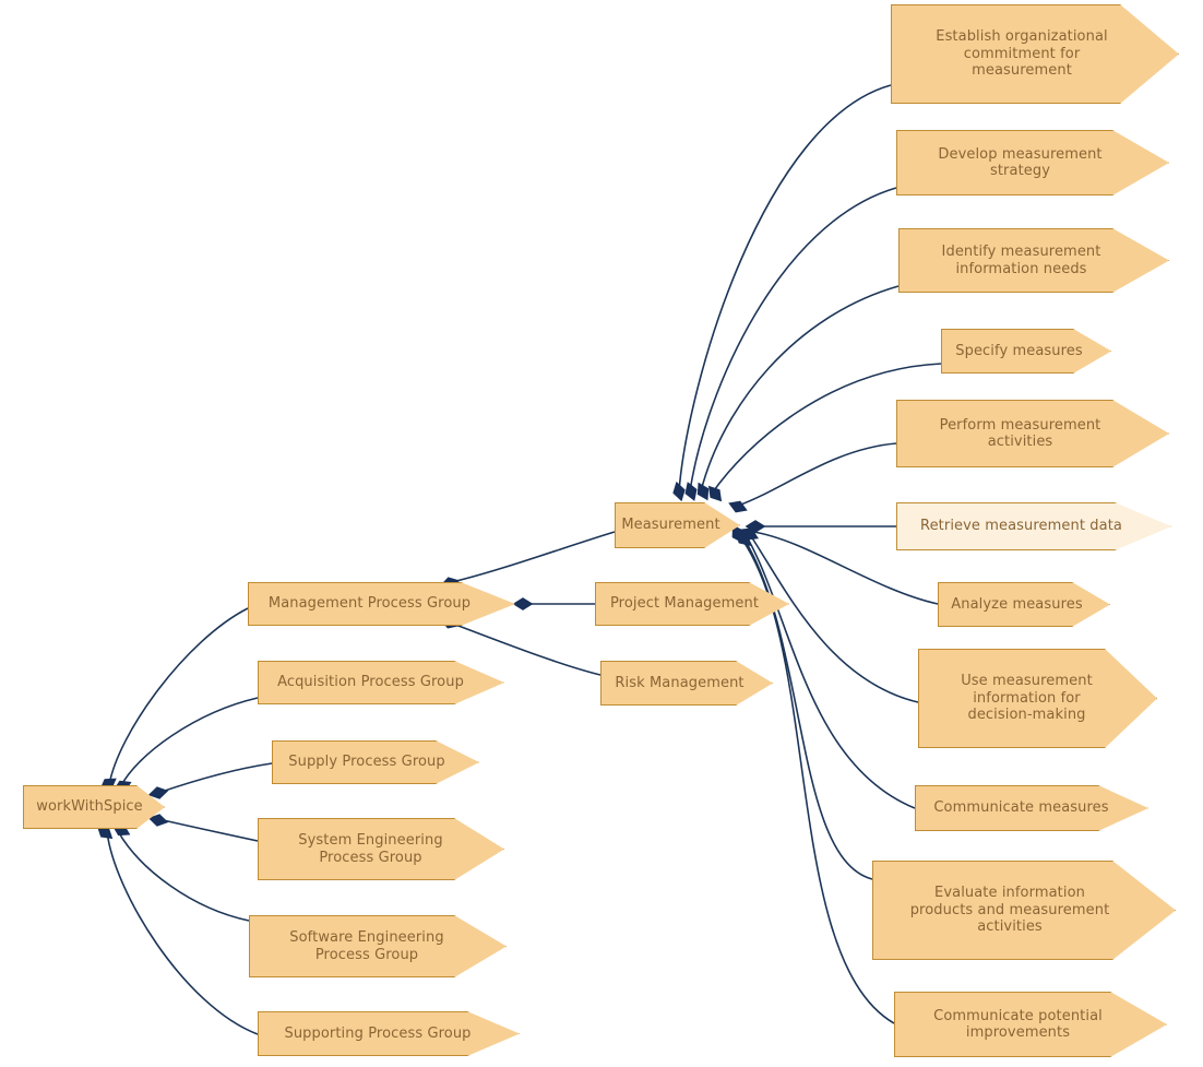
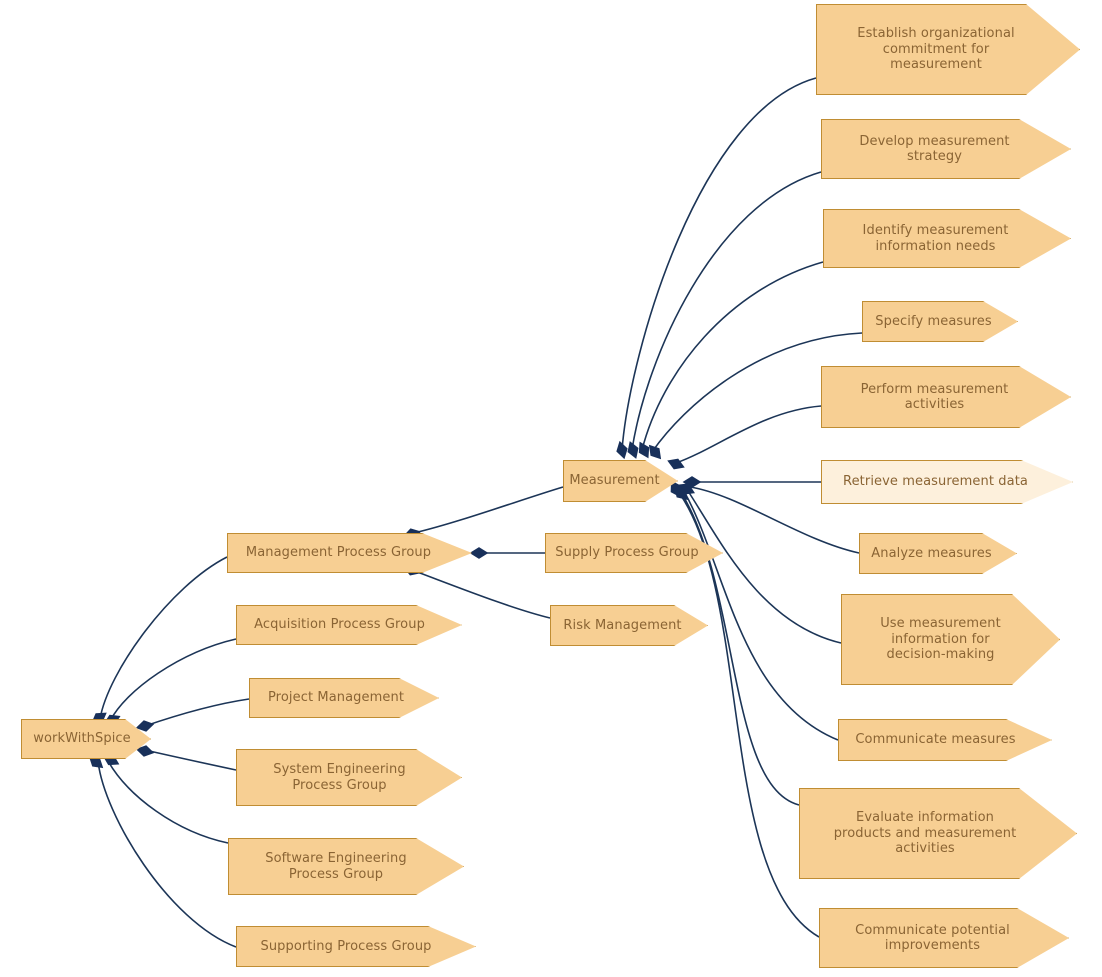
  workWithSpice
  Management Process Group
  Acquisition Process Group
- Supply Process Group
+ Project Management
  System Engineering
  Process Group
  Software Engineering
  Process Group
  Supporting Process Group
  Measurement
- Project Management
+ Supply Process Group
  Risk Management
  Establish organizational
  commitment for
  measurement
  Develop measurement
  strategy
  Identify measurement
  information needs
  Specify measures
  Perform measurement
  activities
  Retrieve measurement data
  Analyze measures
  Use measurement
  information for
  decision-making
  Communicate measures
  Evaluate information
  products and measurement
  activities
  Communicate potential
  improvements
